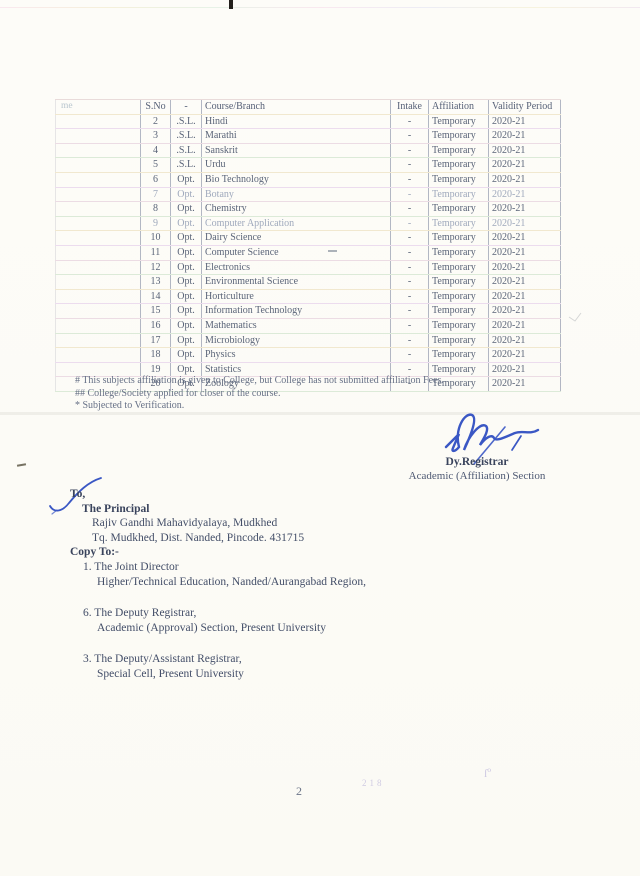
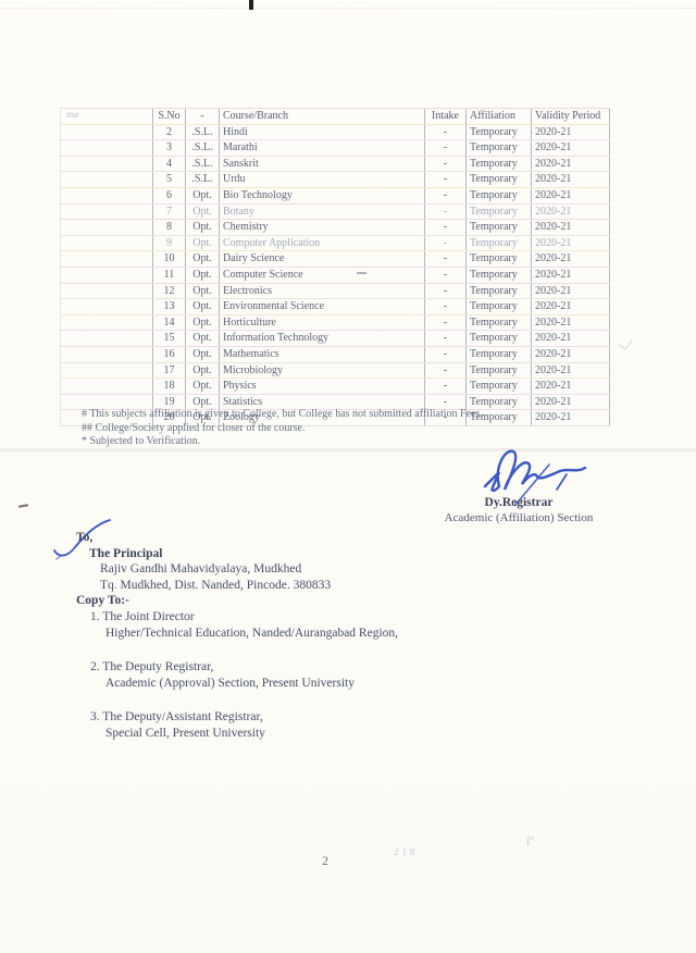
  me
  S.No
  -
  Course/Branch
  Intake
  Affiliation
  Validity Period
  2
  .S.L.
  Hindi
  -
  Temporary
  2020-21
  3
  .S.L.
  Marathi
  -
  Temporary
  2020-21
  4
  .S.L.
  Sanskrit
  -
  Temporary
  2020-21
  5
  .S.L.
  Urdu
  -
  Temporary
  2020-21
  6
  Opt.
  Bio Technology
  -
  Temporary
  2020-21
  7
  Opt.
  Botany
  -
  Temporary
  2020-21
  8
  Opt.
  Chemistry
  -
  Temporary
  2020-21
  9
  Opt.
  Computer Application
  -
  Temporary
  2020-21
  10
  Opt.
  Dairy Science
  -
  Temporary
  2020-21
  11
  Opt.
  Computer Science
  -
  Temporary
  2020-21
  12
  Opt.
  Electronics
  -
  Temporary
  2020-21
  13
  Opt.
  Environmental Science
  -
  Temporary
  2020-21
  14
  Opt.
  Horticulture
  -
  Temporary
  2020-21
  15
  Opt.
  Information Technology
  -
  Temporary
  2020-21
  16
  Opt.
  Mathematics
  -
  Temporary
  2020-21
  17
  Opt.
  Microbiology
  -
  Temporary
  2020-21
  18
  Opt.
  Physics
  -
  Temporary
  2020-21
  19
  Opt.
  Statistics
  -
  Temporary
  2020-21
  20
  Opt.
  Zoology
  -
  Temporary
  2020-21
  # This subjects affiliation is given to College, but College has not submitted affiliation Fees.
  ## College/Society applied for closer of the course.
  * Subjected to Verification.
  Dy.Registrar
  Academic (Affiliation) Section
  To,
  The Principal
  Rajiv Gandhi Mahavidyalaya, Mudkhed
- Tq. Mudkhed, Dist. Nanded, Pincode. 431715
+ Tq. Mudkhed, Dist. Nanded, Pincode. 380833
  Copy To:-
  1. The Joint Director
  Higher/Technical Education, Nanded/Aurangabad Region,
- 6. The Deputy Registrar,
+ 2. The Deputy Registrar,
  Academic (Approval) Section, Present University
  3. The Deputy/Assistant Registrar,
  Special Cell, Present University
  2
  218
  ſº
